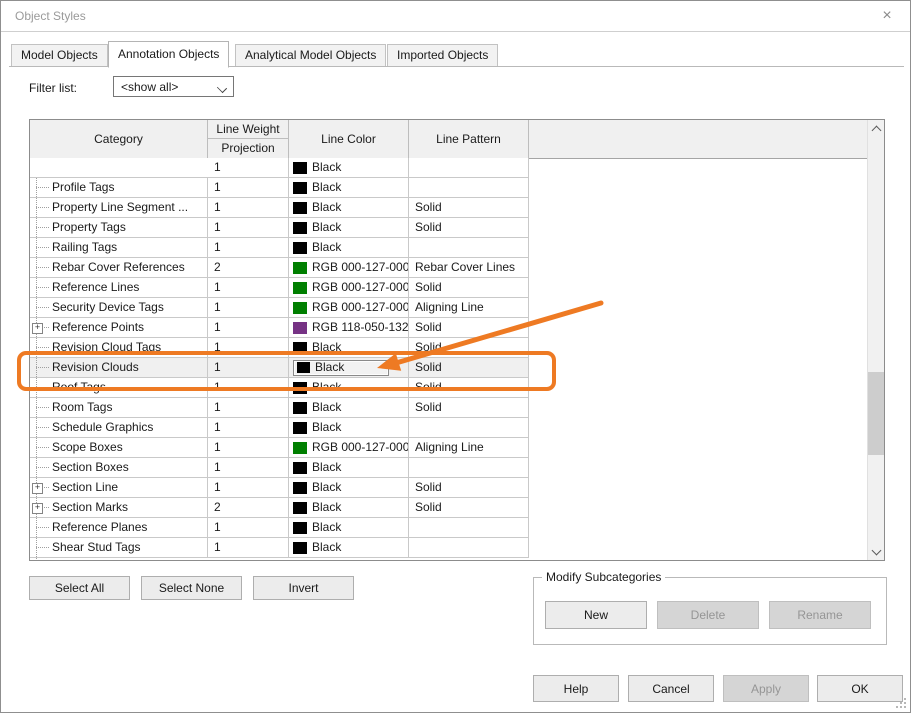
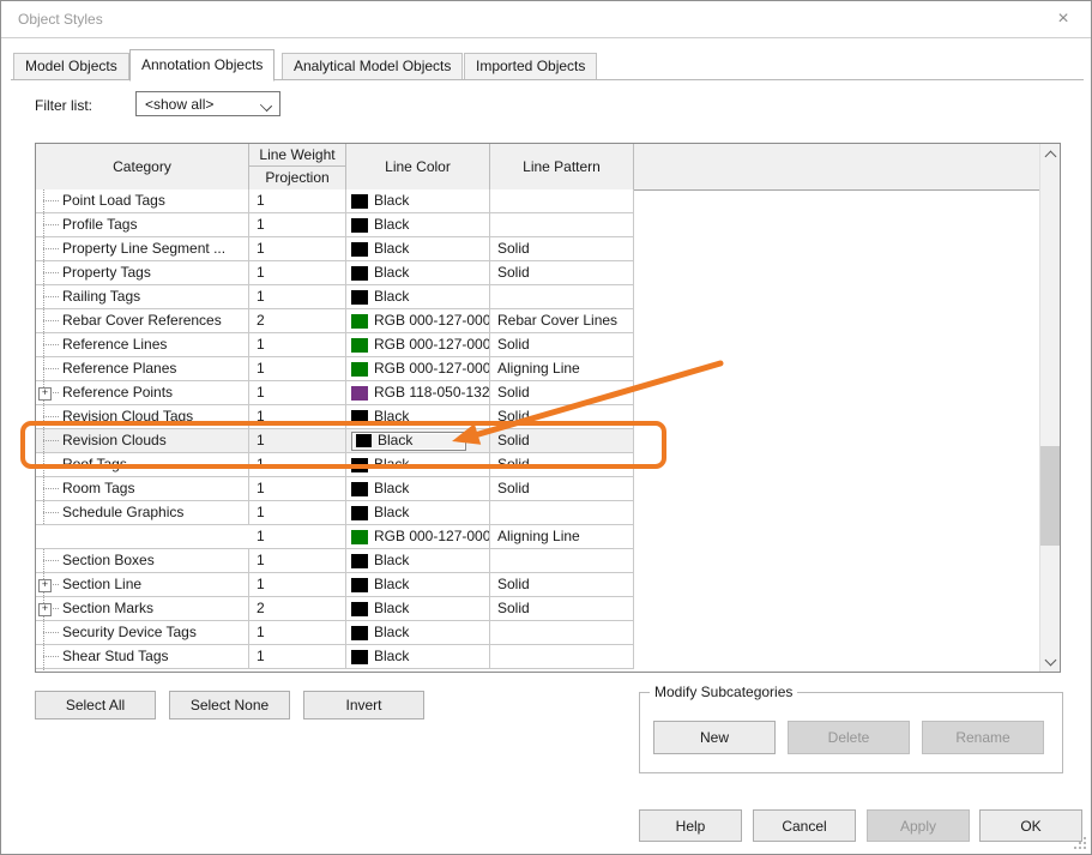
  Object Styles
  ×
  Model Objects
  Annotation Objects
  Analytical Model Objects
  Imported Objects
  Filter list:
  <show all>
  Category
  Line Weight
  Projection
  Line Color
  Line Pattern
+ Point Load Tags
  1
  Black
  Profile Tags
  1
  Black
  Property Line Segment ...
  1
  Black
  Solid
  Property Tags
  1
  Black
  Solid
  Railing Tags
  1
  Black
  Rebar Cover References
  2
  RGB 000-127-000
  Rebar Cover Lines
  Reference Lines
  1
  RGB 000-127-000
  Solid
- Security Device Tags
+ Reference Planes
  1
  RGB 000-127-000
  Aligning Line
  +
  Reference Points
  1
  RGB 118-050-132
  Solid
  Revision Cloud Tags
  1
  Black
  Solid
  Revision Clouds
  1
  Black
  Solid
  Roof Tags
  1
  Black
  Solid
  Room Tags
  1
  Black
  Solid
  Schedule Graphics
  1
  Black
- Scope Boxes
  1
  RGB 000-127-000
  Aligning Line
  Section Boxes
  1
  Black
  +
  Section Line
  1
  Black
  Solid
  +
  Section Marks
  2
  Black
  Solid
- Reference Planes
+ Security Device Tags
  1
  Black
  Shear Stud Tags
  1
  Black
  Select All
  Select None
  Invert
  Modify Subcategories
  New
  Delete
  Rename
  Help
  Cancel
  Apply
  OK
